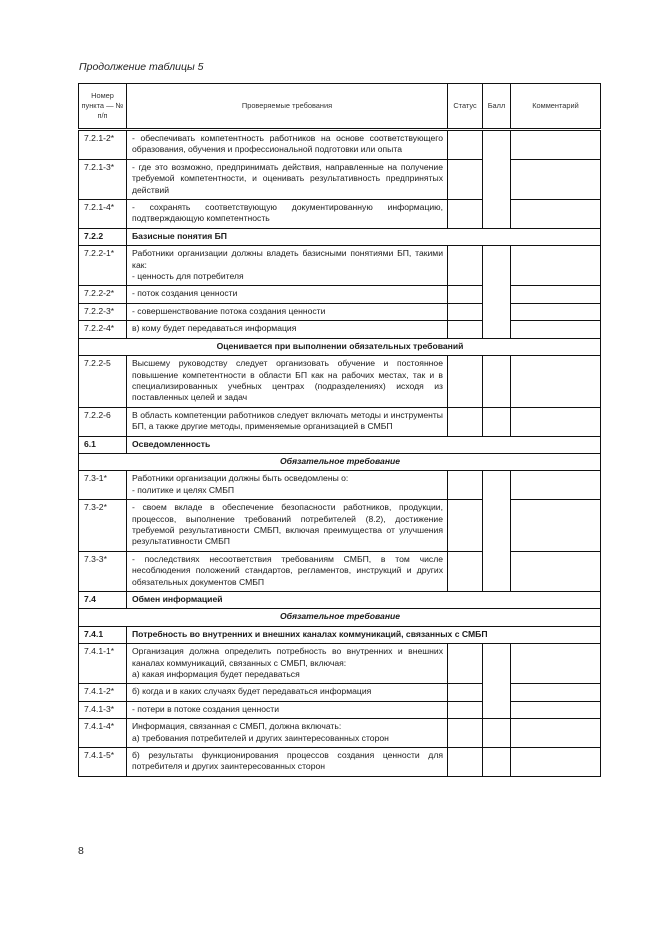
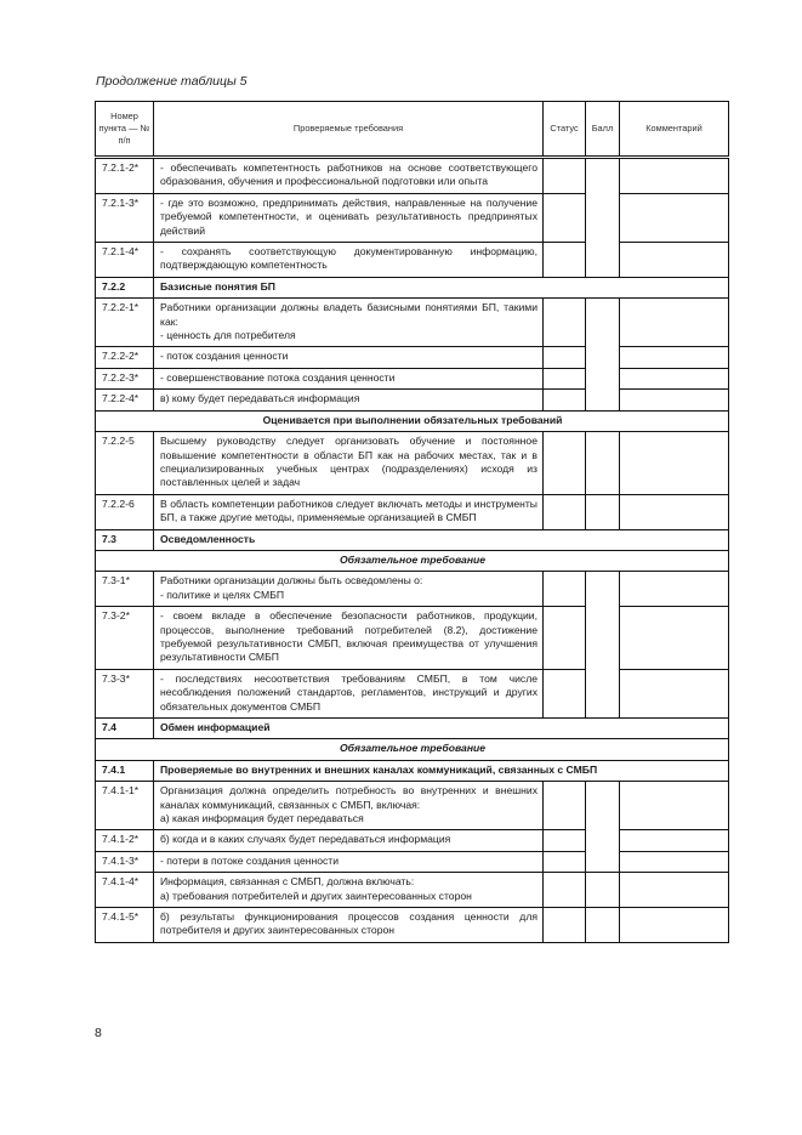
  Продолжение таблицы 5
  Номер пункта — № п/п	Проверяемые требования	Статус	Балл	Комментарий
  7.2.1-2*	- обеспечивать компетентность работников на основе соответствующего образования, обучения и профессиональной подготовки или опыта
  7.2.1-3*	- где это возможно, предпринимать действия, направленные на получение требуемой компетентности, и оценивать результативность предпринятых действий
  7.2.1-4*	- сохранять соответствующую документированную информацию, подтверждающую компетентность
  7.2.2	Базисные понятия БП
  7.2.2-1*	Работники организации должны владеть базисными понятиями БП, такими как: - ценность для потребителя
  7.2.2-2*	- поток создания ценности
  7.2.2-3*	- совершенствование потока создания ценности
  7.2.2-4*	в) кому будет передаваться информация
  Оценивается при выполнении обязательных требований
  7.2.2-5	Высшему руководству следует организовать обучение и постоянное повышение компетентности в области БП как на рабочих местах, так и в специализированных учебных центрах (подразделениях) исходя из поставленных целей и задач
  7.2.2-6	В область компетенции работников следует включать методы и инструменты БП, а также другие методы, применяемые организацией в СМБП
- 6.1	Осведомленность
+ 7.3	Осведомленность
  Обязательное требование
  7.3-1*	Работники организации должны быть осведомлены о: - политике и целях СМБП
  7.3-2*	- своем вкладе в обеспечение безопасности работников, продукции, процессов, выполнение требований потребителей (8.2), достижение требуемой результативности СМБП, включая преимущества от улучшения результативности СМБП
  7.3-3*	- последствиях несоответствия требованиям СМБП, в том числе несоблюдения положений стандартов, регламентов, инструкций и других обязательных документов СМБП
  7.4	Обмен информацией
  Обязательное требование
- 7.4.1	Потребность во внутренних и внешних каналах коммуникаций, связанных с СМБП
+ 7.4.1	Проверяемые во внутренних и внешних каналах коммуникаций, связанных с СМБП
  7.4.1-1*	Организация должна определить потребность во внутренних и внешних каналах коммуникаций, связанных с СМБП, включая: а) какая информация будет передаваться
  7.4.1-2*	б) когда и в каких случаях будет передаваться информация
  7.4.1-3*	- потери в потоке создания ценности
  7.4.1-4*	Информация, связанная с СМБП, должна включать: а) требования потребителей и других заинтересованных сторон
  7.4.1-5*	б) результаты функционирования процессов создания ценности для потребителя и других заинтересованных сторон
  8
